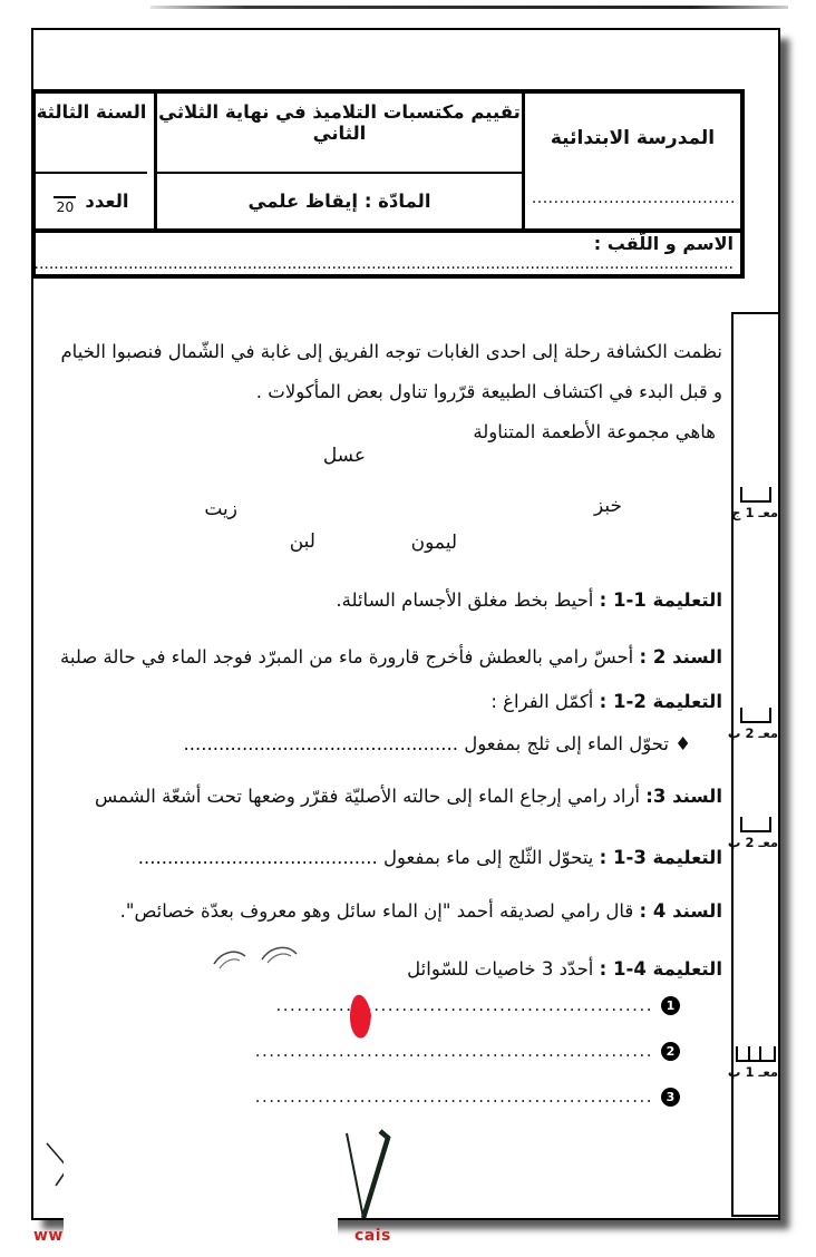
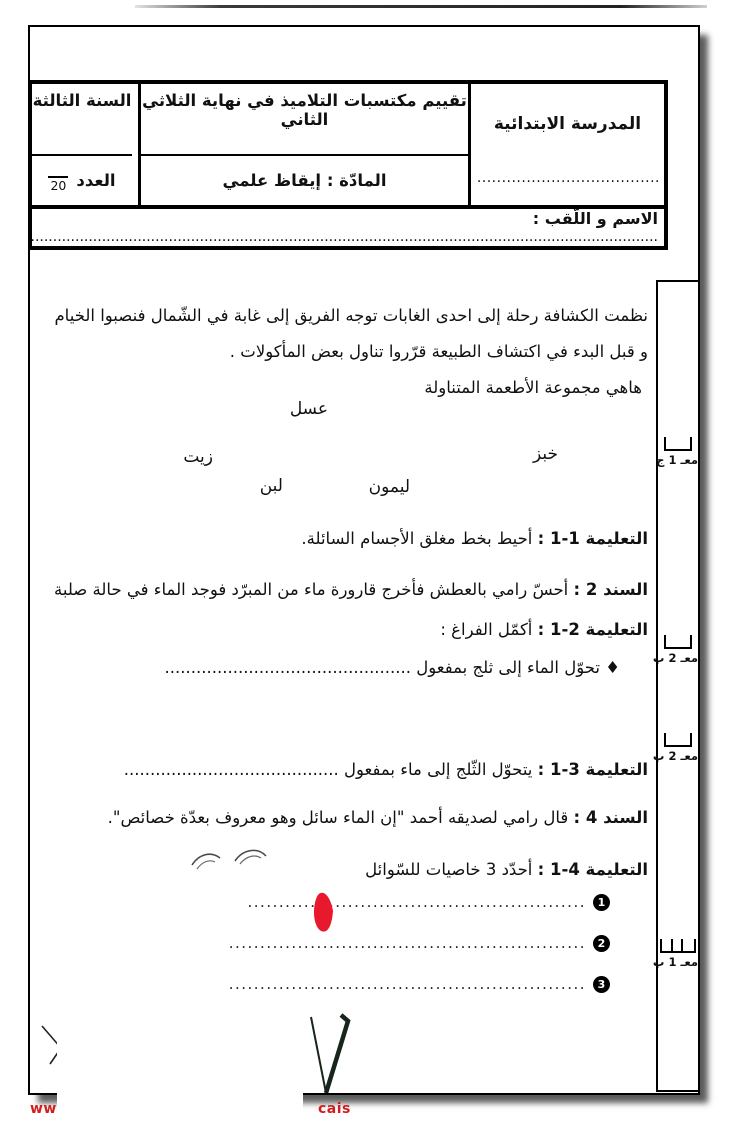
  المدرسة الابتدائية
  .....................................
  تقييم مكتسبات التلاميذ في نهاية الثلاثي الثاني
  المادّة : إيقاظ علمي
  السنة الثالثة
  العدد
  20
  نظمت الكشافة رحلة إلى احدى الغابات توجه الفريق إلى غابة في الشّمال فنصبوا الخيام
  و قبل البدء في اكتشاف الطبيعة قرّروا تناول بعض المأكولات .
  هاهي مجموعة الأطعمة المتناولة
  عسل
  خبز
  زيت
  ليمون
  لبن
  التعليمة 1-1 : أحيط بخط مغلق الأجسام السائلة.
  السند 2 : أحسّ رامي بالعطش فأخرج قارورة ماء من المبرّد فوجد الماء في حالة صلبة
  التعليمة 2-1 : أكمّل الفراغ :
  ♦ تحوّل الماء إلى ثلج بمفعول ...............................................
- السند 3: أراد رامي إرجاع الماء إلى حالته الأصليّة فقرّر وضعها تحت أشعّة الشمس
  التعليمة 3-1 : يتحوّل الثّلج إلى ماء بمفعول .........................................
  السند 4 : قال رامي لصديقه أحمد "إن الماء سائل وهو معروف بعدّة خصائص".
  التعليمة 4-1 : أحدّد 3 خاصيات للسّوائل
  1
  ....................................................
  2
  .........................................................
  3
  .........................................................
  معـ 1 ج
  معـ 2 ب
  معـ 2 ب
  معـ 1 ب
  cais
